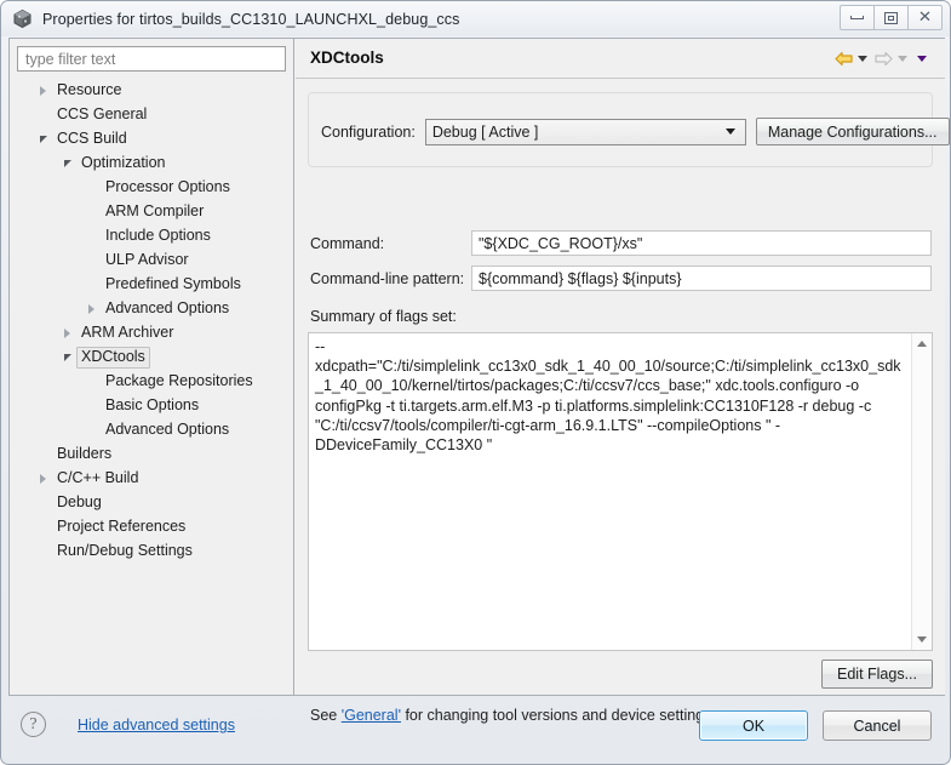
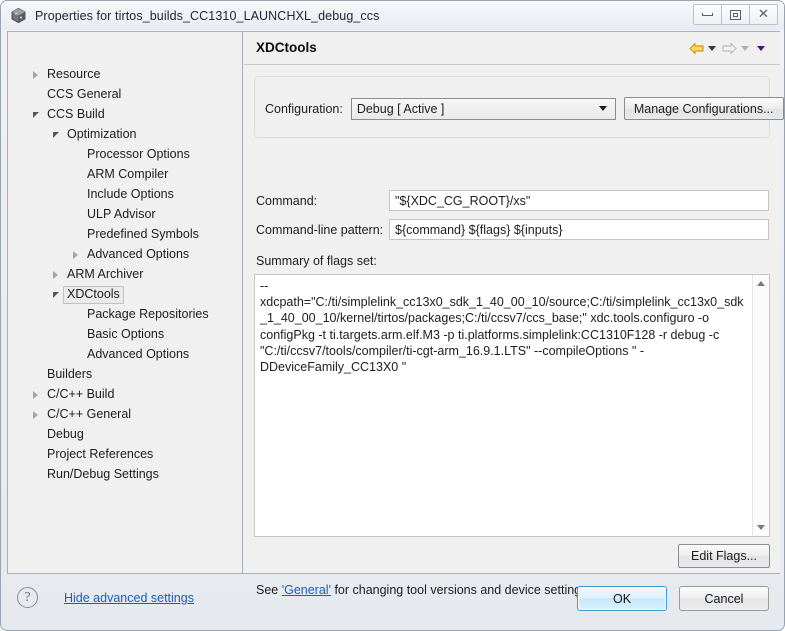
  Properties for tirtos_builds_CC1310_LAUNCHXL_debug_ccs
  ✕
- type filter text
  Resource
  CCS General
  CCS Build
  Optimization
  Processor Options
  ARM Compiler
  Include Options
  ULP Advisor
  Predefined Symbols
  Advanced Options
  ARM Archiver
  XDCtools
  Package Repositories
  Basic Options
  Advanced Options
  Builders
  C/C++ Build
+ C/C++ General
  Debug
  Project References
  Run/Debug Settings
  XDCtools
  Configuration:
  Debug [ Active ]
  Manage Configurations...
  Command:
  "${XDC_CG_ROOT}/xs"
  Command-line pattern:
  ${command} ${flags} ${inputs}
  Summary of flags set:
  --
  xdcpath="C:/ti/simplelink_cc13x0_sdk_1_40_00_10/source;C:/ti/simplelink_cc13x0_sdk_1_40_00_10/kernel/tirtos/packages;C:/ti/ccsv7/ccs_base;" xdc.tools.configuro -o configPkg -t ti.targets.arm.elf.M3 -p ti.platforms.simplelink:CC1310F128 -r debug -c "C:/ti/ccsv7/tools/compiler/ti-cgt-arm_16.9.1.LTS" --compileOptions " -DDeviceFamily_CC13X0 "
  Edit Flags...
  See 'General' for changing tool versions and device settin
  ?
  Hide advanced settings
  OK
  Cancel
